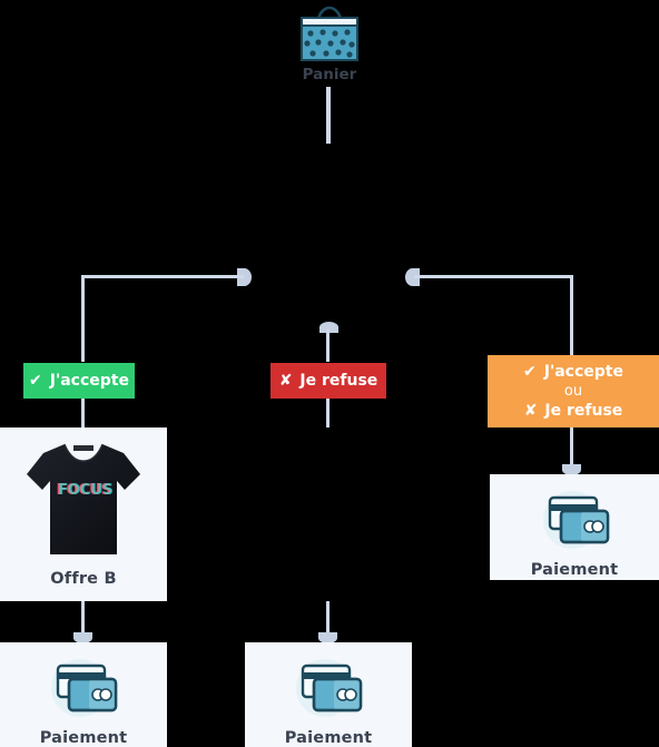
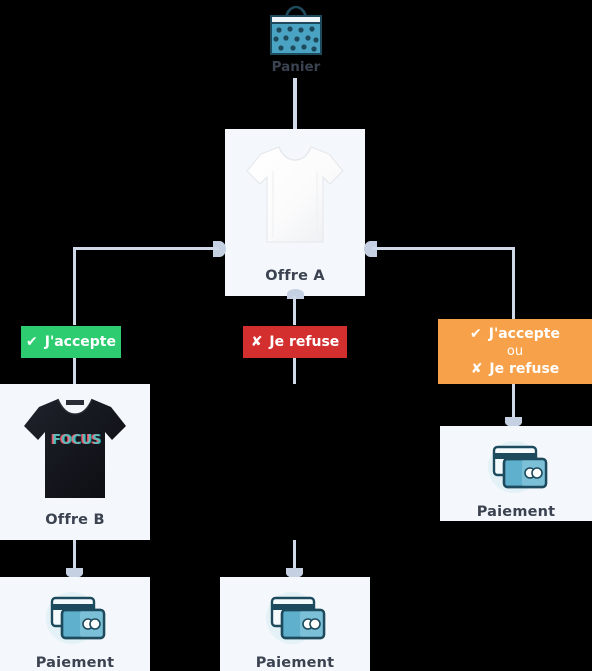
  Panier
+ Offre A
  ✔
  J'accepte
  ✘
  Je refuse
  ✔
  J'accepte
  ou
  ✘
  Je refuse
  FOCUS
  Offre B
  Paiement
  Paiement
  Paiement
